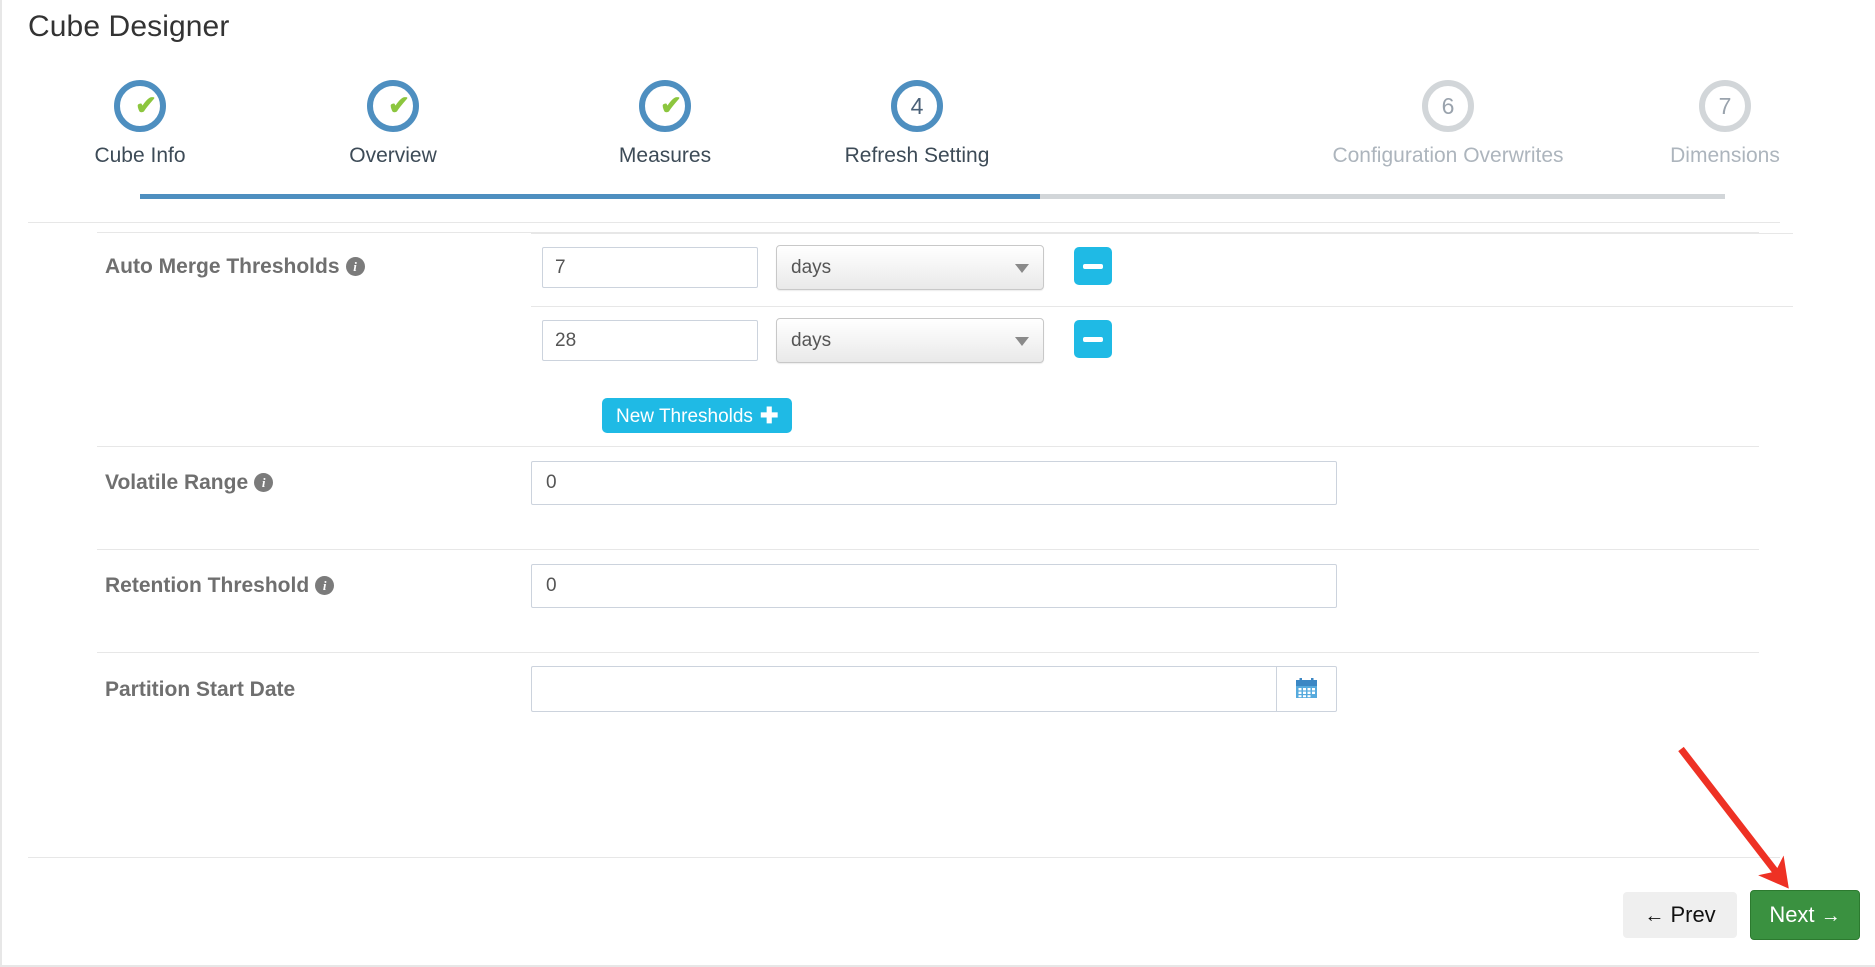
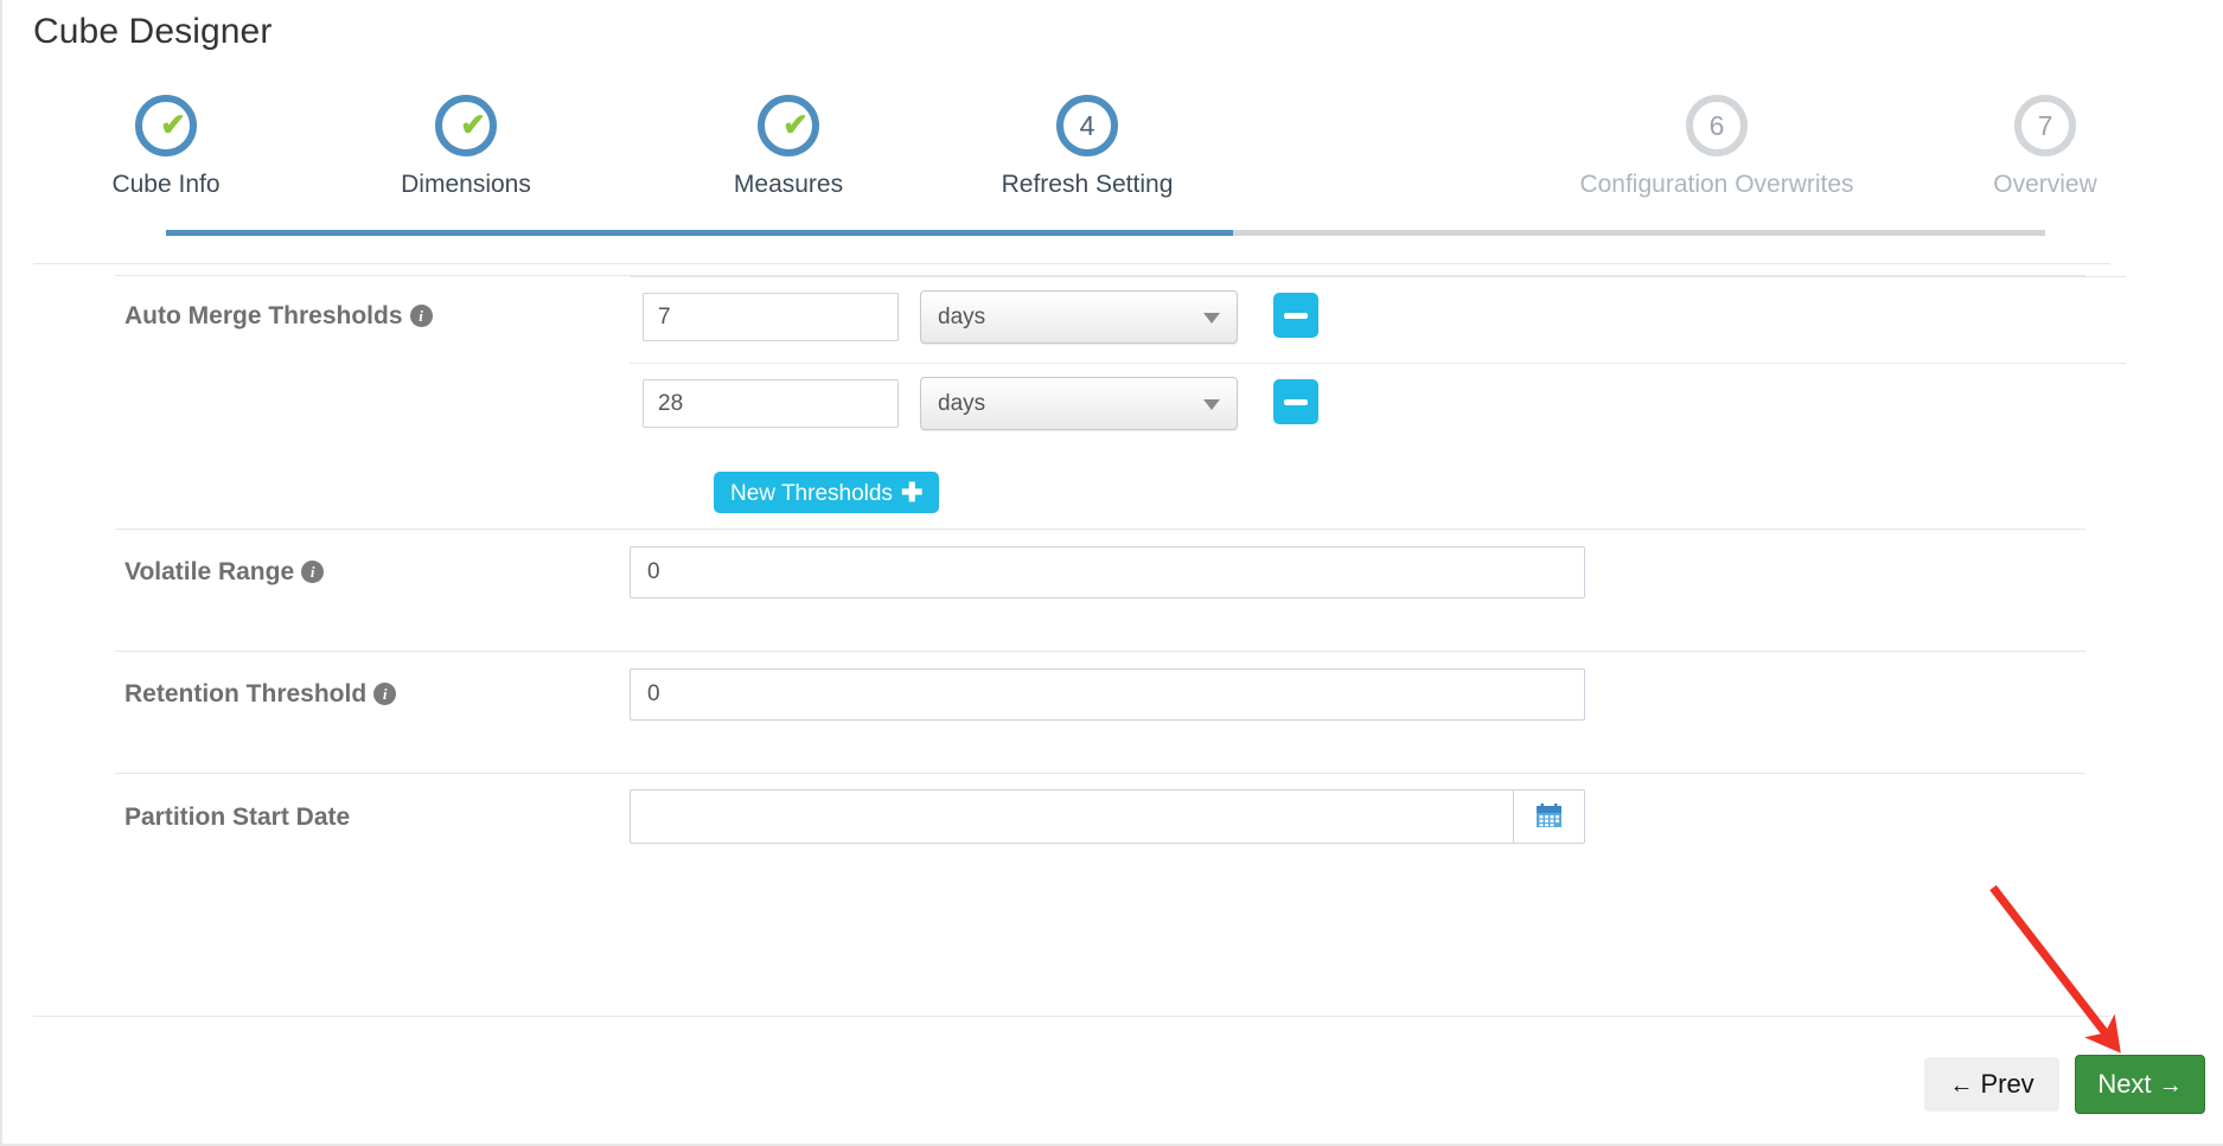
  Cube Designer
  ✔
  Cube Info
  ✔
- Overview
+ Dimensions
  ✔
  Measures
  4
  Refresh Setting
  6
  Configuration Overwrites
  7
- Dimensions
+ Overview
  Auto Merge Thresholds i
  7
  days
  28
  days
  New Thresholds ✚
  Volatile Range i
  0
  Retention Threshold i
  0
  Partition Start Date
  ← Prev
  Next →
